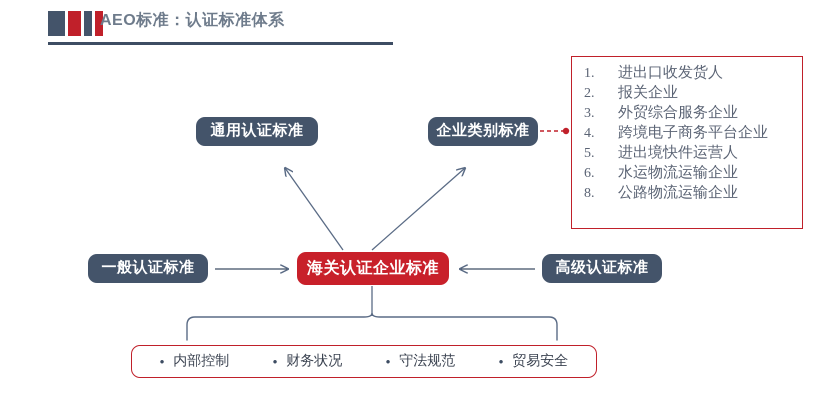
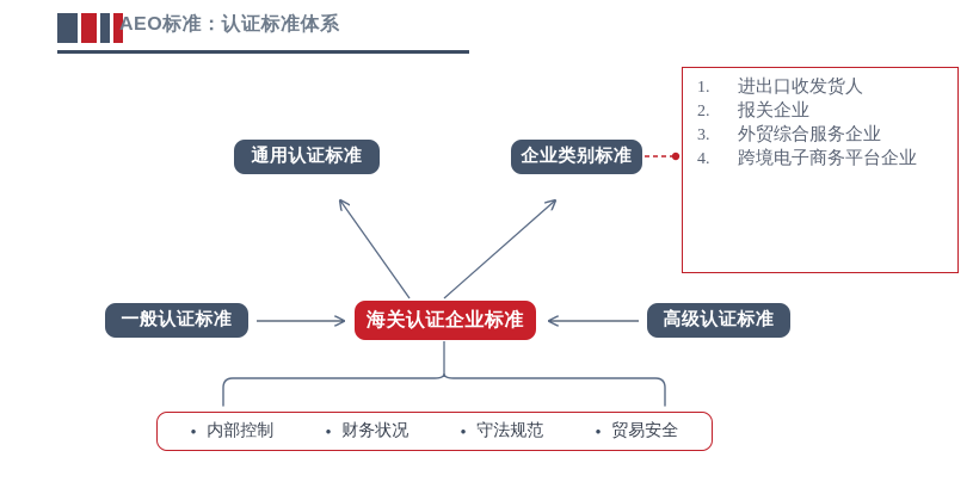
  AEO标准：认证标准体系
  通用认证标准
  企业类别标准
  海关认证企业标准
  一般认证标准
  高级认证标准
  1.
  进出口收发货人
  2.
  报关企业
  3.
  外贸综合服务企业
  4.
  跨境电子商务平台企业
- 5.
- 进出境快件运营人
- 6.
- 水运物流运输企业
- 8.
- 公路物流运输企业
  •
  内部控制
  •
  财务状况
  •
  守法规范
  •
  贸易安全
